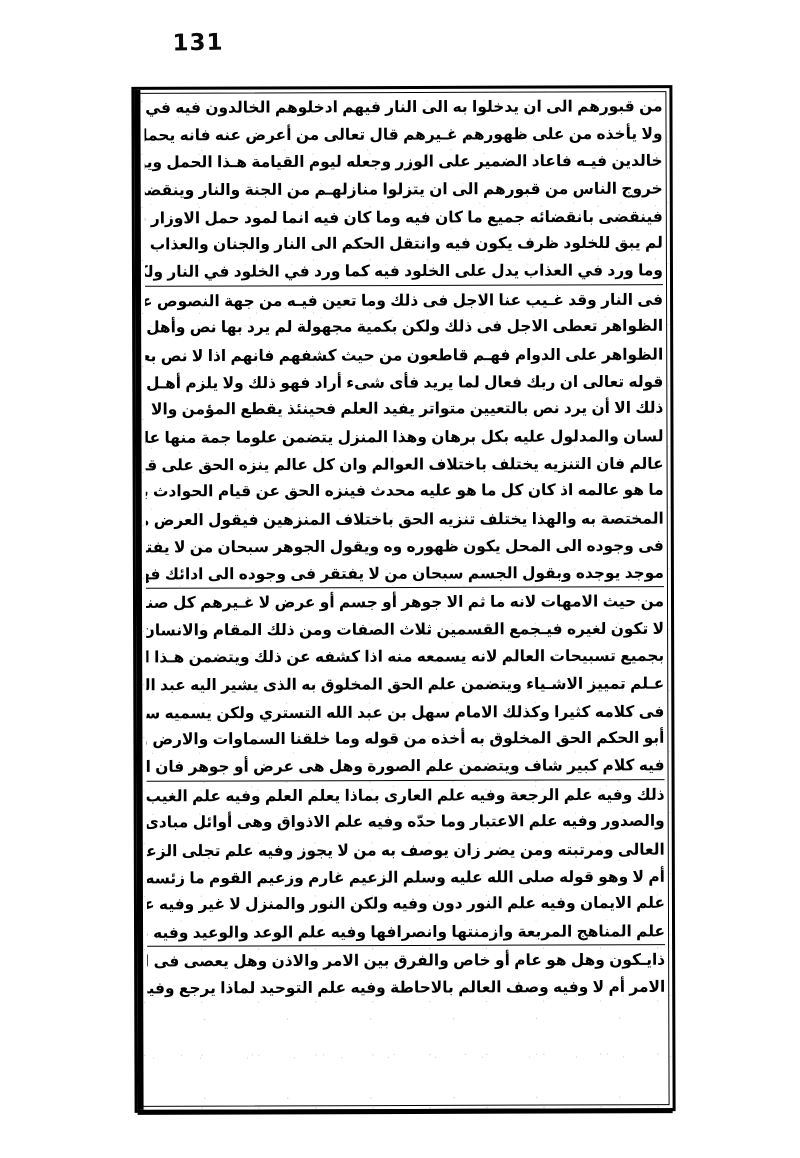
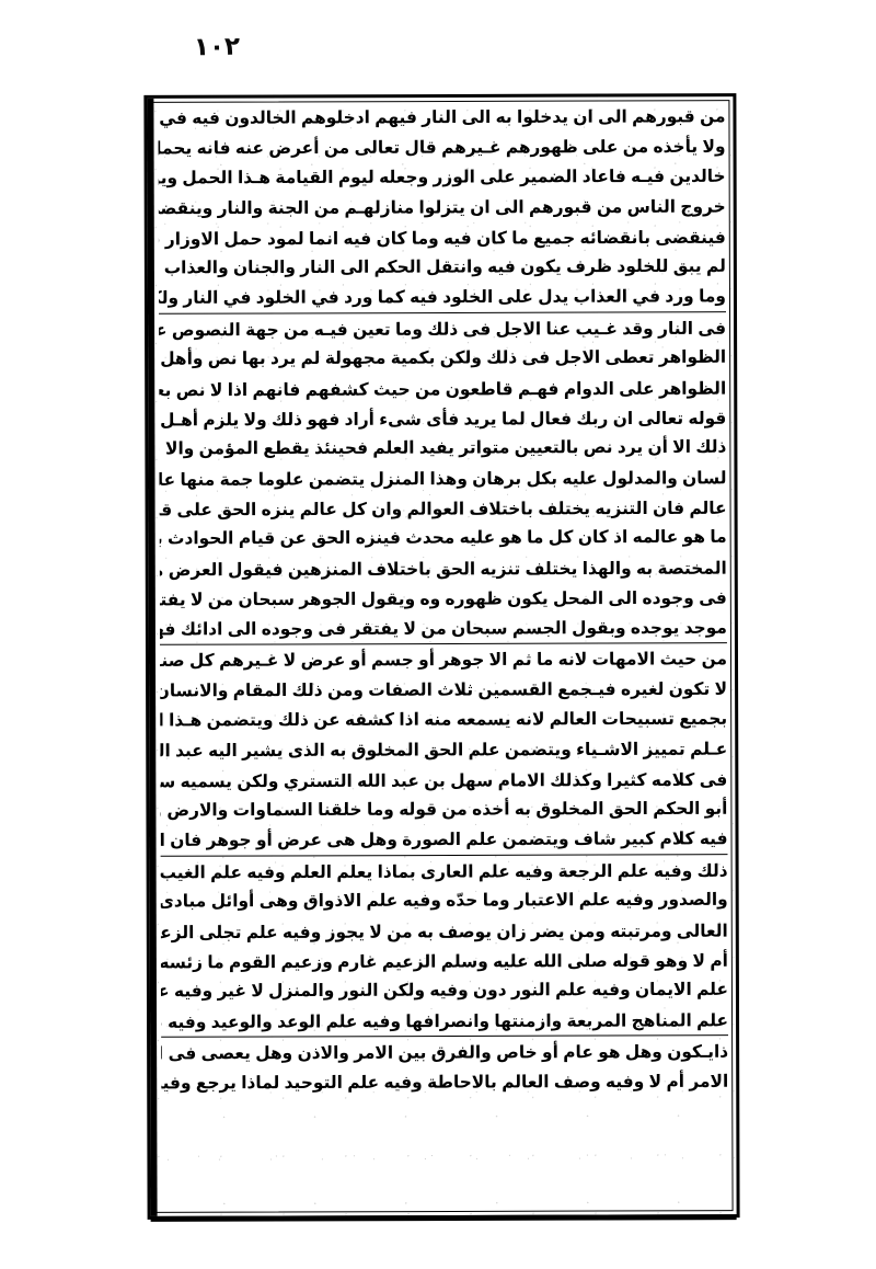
- 131
+ ١٠٢
  من قبورهم الى ان يدخلوا به الى النار فيهم ادخلوهم الخالدون فيه في
  ولا يأخذه من على ظهورهم غـيرهم قال تعالى من أعرض عنه فانه يحم
  خالدين فيـه فاعاد الضمير على الوزر وجعله ليوم القيامة هـذا الحمل وي
  خروج الناس من قبورهم الى ان يتزلوا منازلهـم من الجنة والنار وينقض
  فينقضى بانقضائه جميع ما كان فيه وما كان فيه انما لمود حمل الاوزار
  لم يبق للخلود ظرف يكون فيه وانتقل الحكم الى النار والجنان والعذاب
  وما ورد في العذاب يدل على الخلود فيه كما ورد في الخلود في النار ول
  فى النار وقد غـيب عنا الاجل فى ذلك وما تعين فيـه من جهة النصوص ع
  الظواهر تعطى الاجل فى ذلك ولكن بكمية مجهولة لم يرد بها نص وأهل
  الظواهر على الدوام فهـم قاطعون من حيث كشفهم فانهم اذا لا نص بع
  قوله تعالى ان ربك فعال لما يريد فأى شىء أراد فهو ذلك ولا يلزم أهـل
  ذلك الا أن يرد نص بالتعيين متواتر يفيد العلم فحينئذ يقطع المؤمن والا
  لسان والمدلول عليه بكل برهان وهذا المنزل يتضمن علوما جمة منها عل
  عالم فان التنزيه يختلف باختلاف العوالم وان كل عالم ينزه الحق على ق
  ما هو عالمه اذ كان كل ما هو عليه محدث فينزه الحق عن قيام الحوادث ب
  المختصة به والهذا يختلف تنزيه الحق باختلاف المنزهين فيقول العرض
  فى وجوده الى المحل يكون ظهوره وه ويقول الجوهر سبحان من لا يفت
  موجد يوجده وبقول الجسم سبحان من لا يفتقر فى وجوده الى ادائك فه
  من حيث الامهات لانه ما ثم الا جوهر أو جسم أو عرض لا غـيرهم كل صن
  لا تكون لغيره فيـجمع القسمين ثلاث الصفات ومن ذلك المقام والانسان
  بجميع تسبيحات العالم لانه يسمعه منه اذا كشفه عن ذلك ويتضمن هـذا ا
  عـلم تمييز الاشـياء ويتضمن علم الحق المخلوق به الذى يشير اليه عبد ال
  فى كلامه كثيرا وكذلك الامام سهل بن عبد الله التستري ولكن يسميه س
  أبو الحكم الحق المخلوق به أخذه من قوله وما خلقنا السماوات والارض
  فيه كلام كبير شاف ويتضمن علم الصورة وهل هى عرض أو جوهر فان ا
  ذلك وفيه علم الرجعة وفيه علم العارى بماذا يعلم العلم وفيه علم الغيب
  والصدور وفيه علم الاعتبار وما حدّه وفيه علم الاذواق وهى أوائل مبادى
  العالى ومرتبته ومن يضر زان يوصف به من لا يجوز وفيه علم تجلى الزع
  أم لا وهو قوله صلى الله عليه وسلم الزعيم غارم وزعيم القوم ما زئسه
  علم الايمان وفيه علم النور دون وفيه ولكن النور والمنزل لا غير وفيه ع
  علم المناهج المربعة وازمنتها وانصرافها وفيه علم الوعد والوعيد وفيه
  ذايـكون وهل هو عام أو خاص والفرق بين الامر والاذن وهل يعصى فى ا
  الامر أم لا وفيه وصف العالم بالاحاطة وفيه علم التوحيد لماذا يرجع وفي
